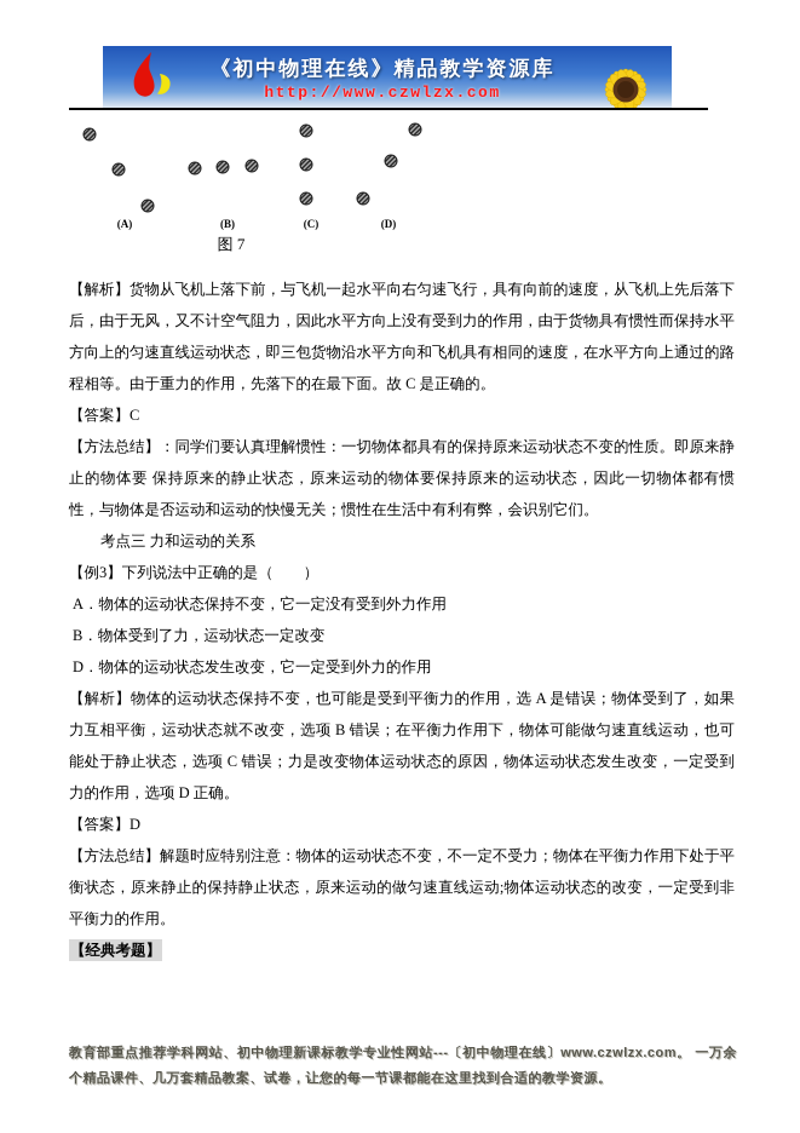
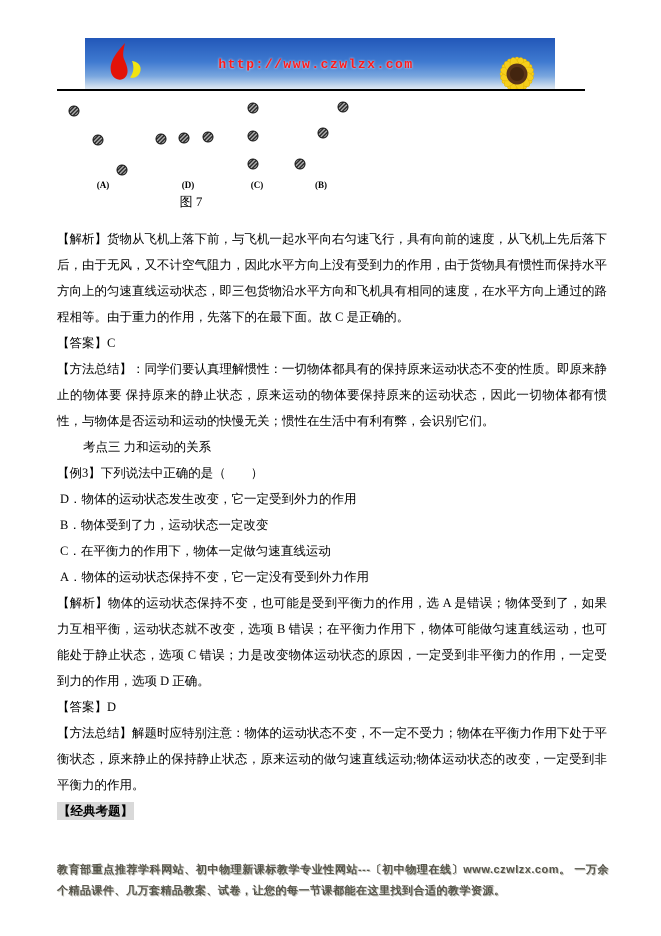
- 《初中物理在线》精品教学资源库
  http://www.czwlzx.com
  (A)
- (B)
+ (D)
  (C)
- (D)
+ (B)
  图 7
  【解析】货物从飞机上落下前，与飞机一起水平向右匀速飞行，具有向前的速度，从飞机上先后落下后，由于无风，又不计空气阻力，因此水平方向上没有受到力的作用，由于货物具有惯性而保持水平方向上的匀速直线运动状态，即三包货物沿水平方向和飞机具有相同的速度，在水平方向上通过的路程相等。由于重力的作用，先落下的在最下面。故 C 是正确的。
  【答案】C
  【方法总结】：同学们要认真理解惯性：一切物体都具有的保持原来运动状态不变的性质。即原来静止的物体要 保持原来的静止状态，原来运动的物体要保持原来的运动状态，因此一切物体都有惯性，与物体是否运动和运动的快慢无关；惯性在生活中有利有弊，会识别它们。
  考点三 力和运动的关系
  【例3】下列说法中正确的是（ ）
- A．物体的运动状态保持不变，它一定没有受到外力作用
+ D．物体的运动状态发生改变，它一定受到外力的作用
  B．物体受到了力，运动状态一定改变
+ C．在平衡力的作用下，物体一定做匀速直线运动
- D．物体的运动状态发生改变，它一定受到外力的作用
+ A．物体的运动状态保持不变，它一定没有受到外力作用
- 【解析】物体的运动状态保持不变，也可能是受到平衡力的作用，选 A 是错误；物体受到了，如果力互相平衡，运动状态就不改变，选项 B 错误；在平衡力作用下，物体可能做匀速直线运动，也可能处于静止状态，选项 C 错误；力是改变物体运动状态的原因，物体运动状态发生改变，一定受到力的作用，选项 D 正确。
+ 【解析】物体的运动状态保持不变，也可能是受到平衡力的作用，选 A 是错误；物体受到了，如果力互相平衡，运动状态就不改变，选项 B 错误；在平衡力作用下，物体可能做匀速直线运动，也可能处于静止状态，选项 C 错误；力是改变物体运动状态的原因，一定受到非平衡力的作用，一定受到力的作用，选项 D 正确。
  【答案】D
  【方法总结】解题时应特别注意：物体的运动状态不变，不一定不受力；物体在平衡力作用下处于平衡状态，原来静止的保持静止状态，原来运动的做匀速直线运动;物体运动状态的改变，一定受到非平衡力的作用。
  【经典考题】
  教育部重点推荐学科网站、初中物理新课标教学专业性网站---〔初中物理在线〕www.czwlzx.com。 一万余个精品课件、几万套精品教案、试卷，让您的每一节课都能在这里找到合适的教学资源。
